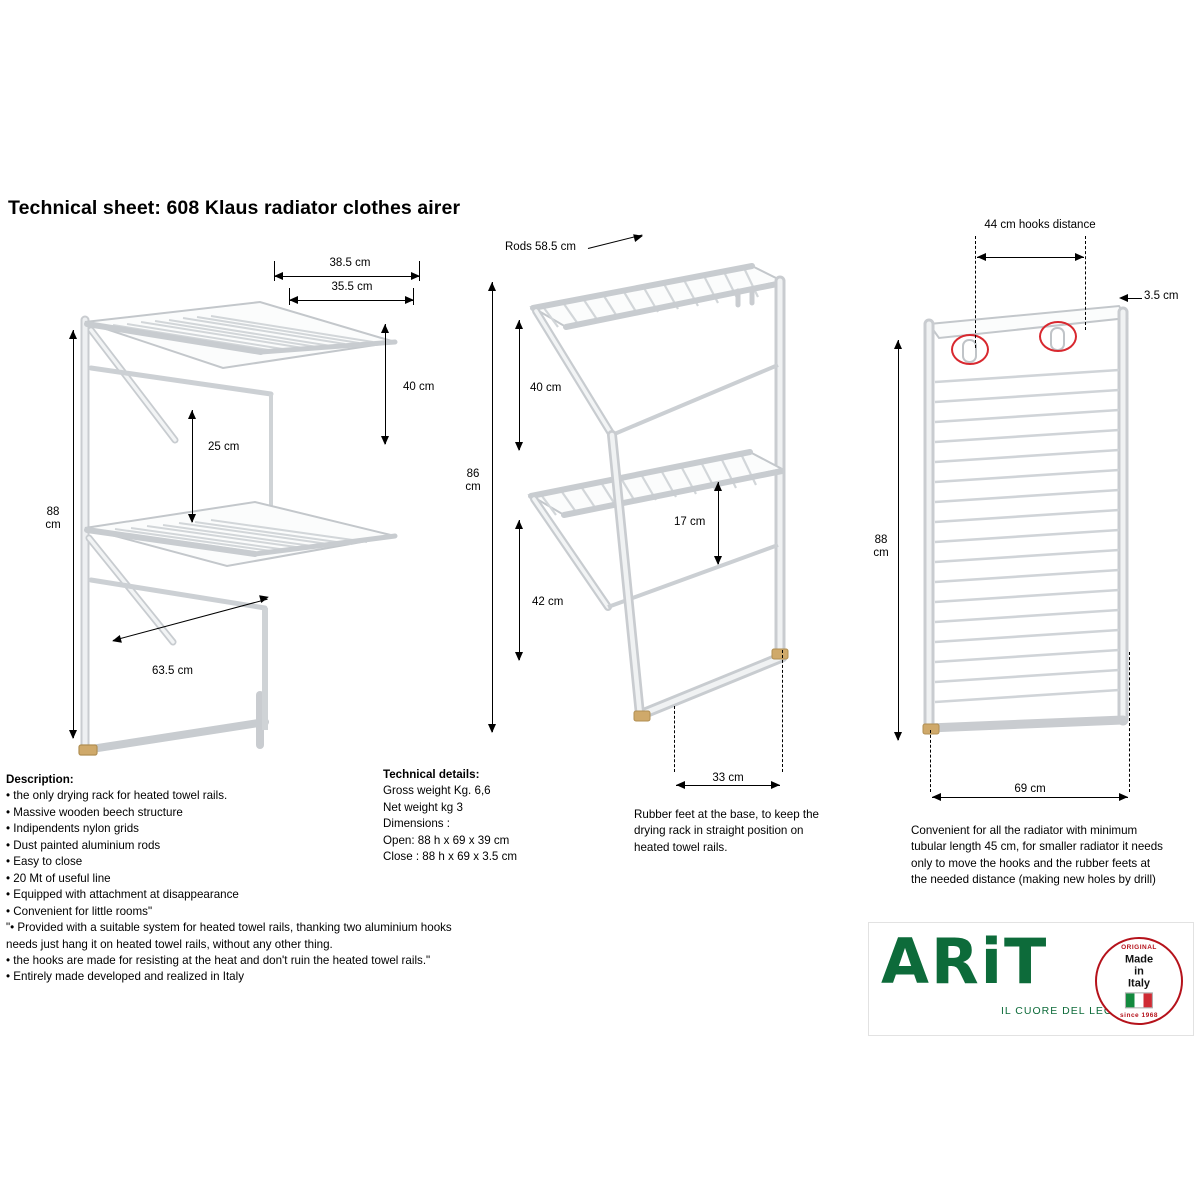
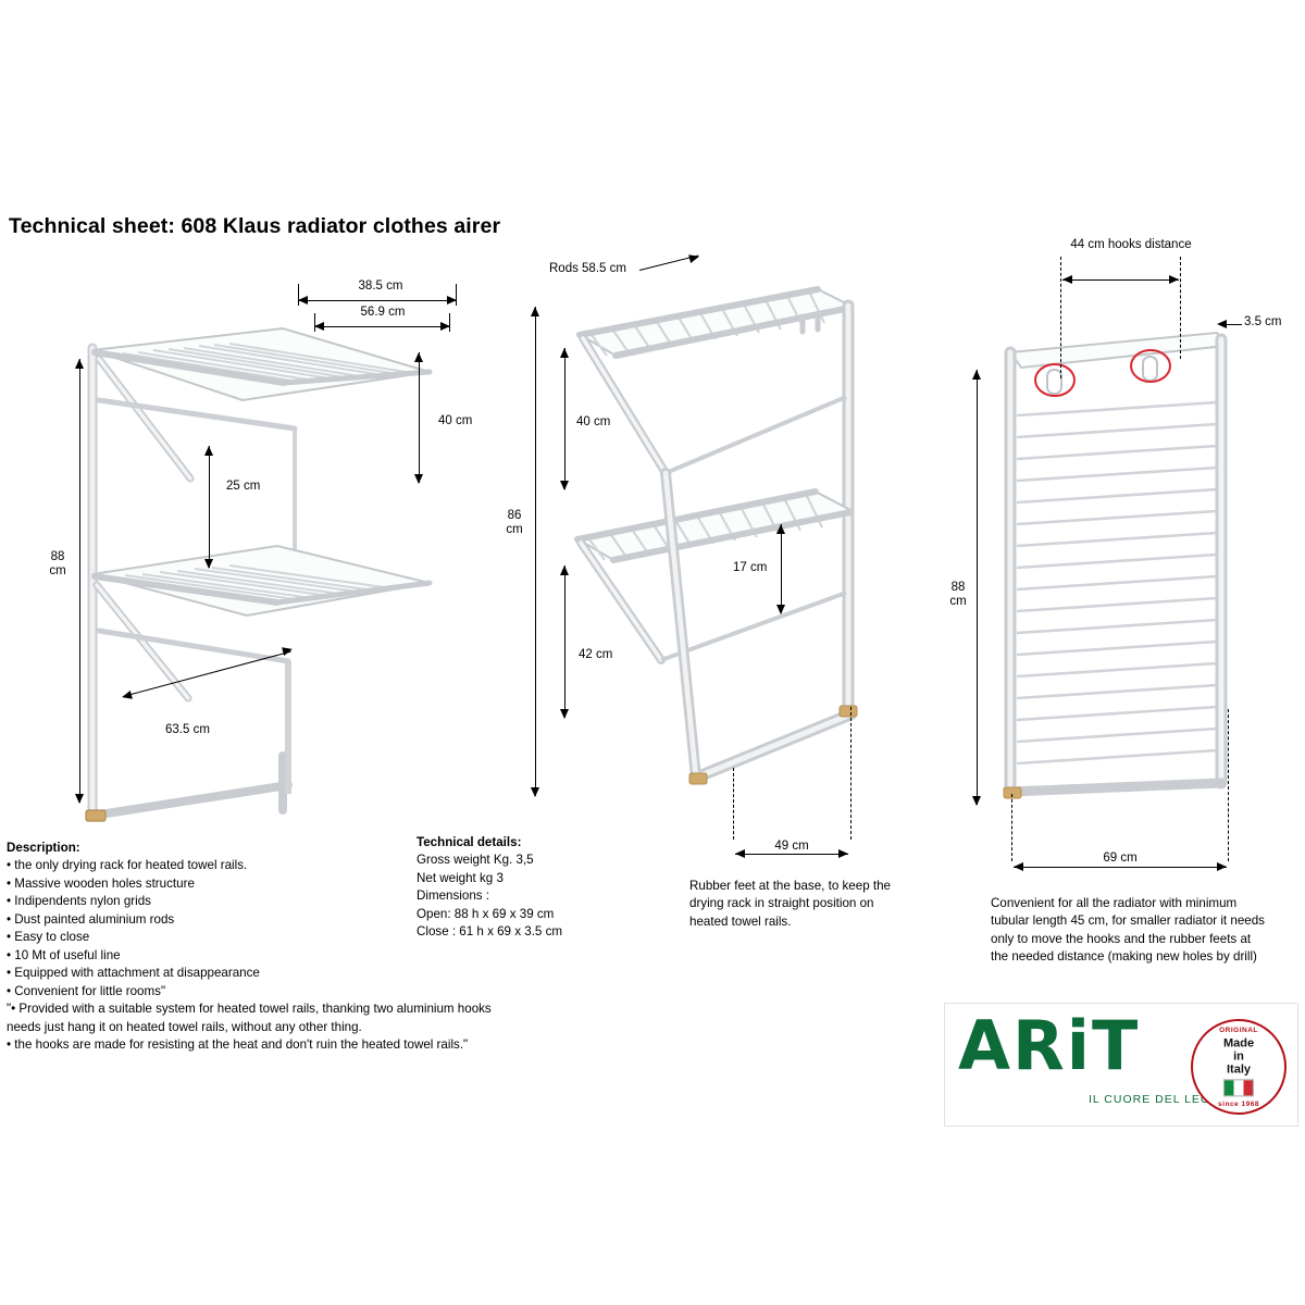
  Technical sheet: 608 Klaus radiator clothes airer
  38.5 cm
- 35.5 cm
+ 56.9 cm
  40 cm
  25 cm
  88
  cm
  63.5 cm
  Rods 58.5 cm
  40 cm
  86
  cm
  17 cm
  42 cm
- 33 cm
+ 49 cm
  Rubber feet at the base, to keep the
  drying rack in straight position on
  heated towel rails.
  44 cm hooks distance
  3.5 cm
  88
  cm
  69 cm
  Convenient for all the radiator with minimum
  tubular length 45 cm, for smaller radiator it needs
  only to move the hooks and the rubber feets at
  the needed distance (making new holes by drill)
  Technical details:
- Gross weight Kg. 6,6
+ Gross weight Kg. 3,5
  Net weight kg 3
  Dimensions :
  Open: 88 h x 69 x 39 cm
- Close : 88 h x 69 x 3.5 cm
+ Close : 61 h x 69 x 3.5 cm
  Description:
  • the only drying rack for heated towel rails.
- • Massive wooden beech structure
+ • Massive wooden holes structure
  • Indipendents nylon grids
  • Dust painted aluminium rods
  • Easy to close
- • 20 Mt of useful line
+ • 10 Mt of useful line
  • Equipped with attachment at disappearance
  • Convenient for little rooms"
  "• Provided with a suitable system for heated towel rails, thanking two aluminium hooks
  needs just hang it on heated towel rails, without any other thing.
  • the hooks are made for resisting at the heat and don't ruin the heated towel rails."
- • Entirely made developed and realized in Italy
  ARiT
  IL CUORE DEL LE
  Made
  in
  Italy
